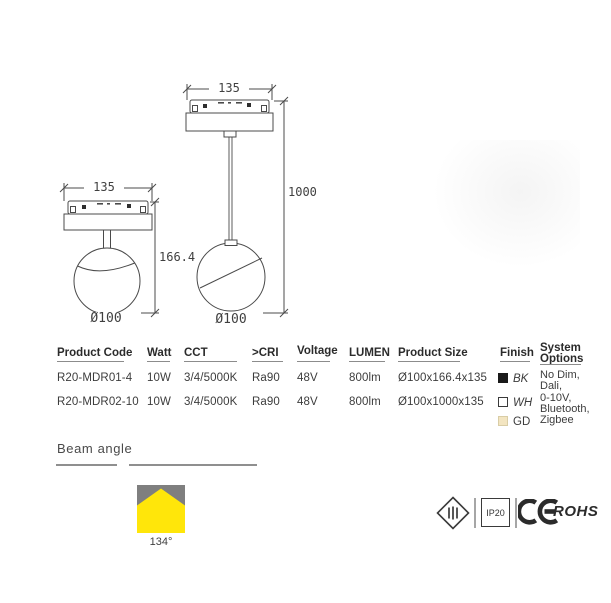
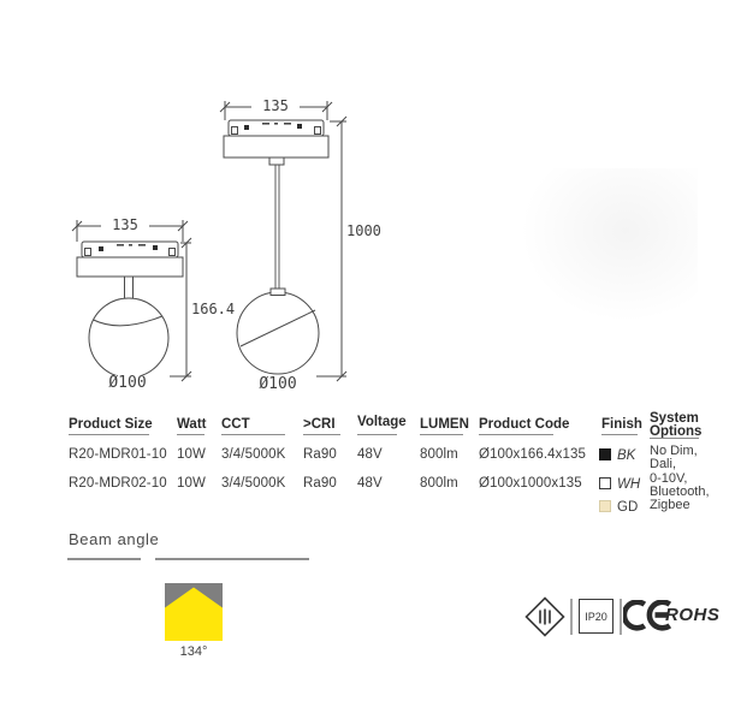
  135
  166.4
  Ø100
  135
  1000
  Ø100
- Product Code
+ Product Size
  Watt
  CCT
  >CRI
  Voltage
  LUMEN
- Product Size
+ Product Code
  Finish
  System Options
- R20-MDR01-4
+ R20-MDR01-10
  10W
  3/4/5000K
  Ra90
  48V
  800lm
  Ø100x166.4x135
  BK
  R20-MDR02-10
  10W
  3/4/5000K
  Ra90
  48V
  800lm
  Ø100x1000x135
  WH
  GD
  No Dim,
  Dali,
  0-10V,
  Bluetooth,
  Zigbee
  Beam angle
  134°
  IP20
  ROHS
